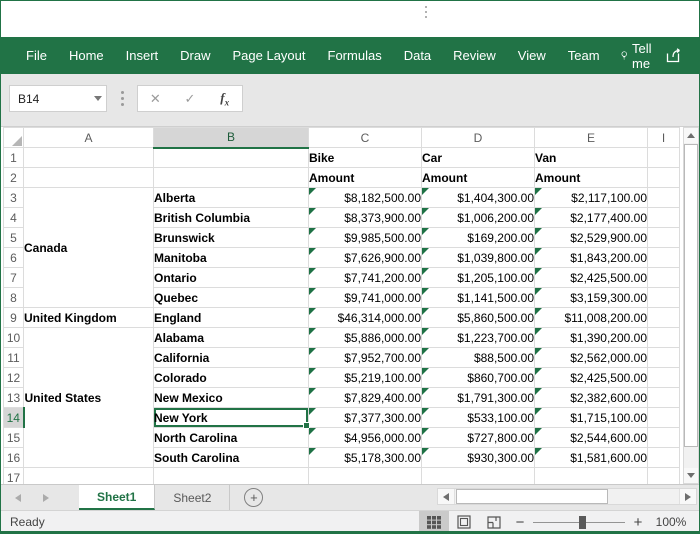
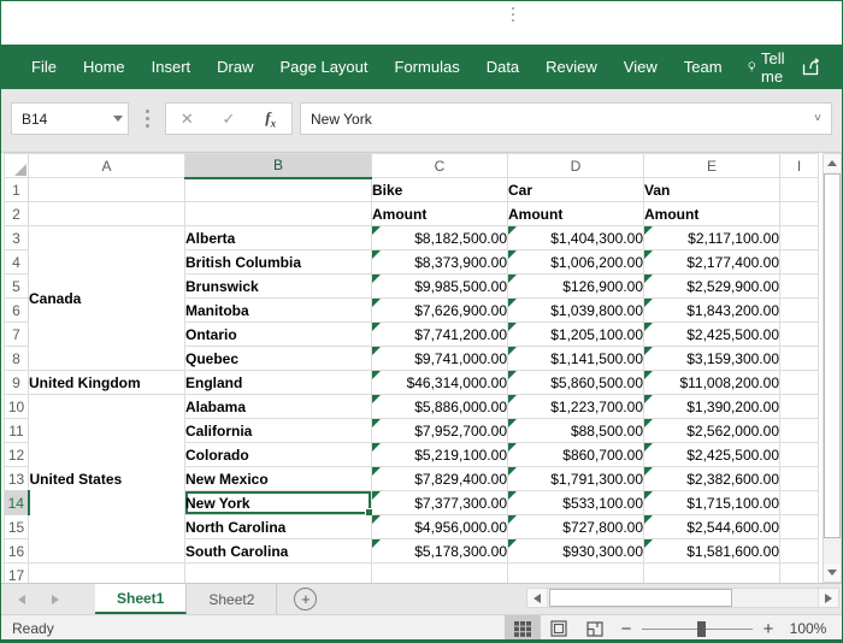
  File
  Home
  Insert
  Draw
  Page Layout
  Formulas
  Data
  Review
  View
  Team
  Tell me
  B14
  ✕
  ✓
  fx
+ New York
+ ˅
  	A	B	C	D	E	I
  1			Bike	Car	Van
  2			Amount	Amount	Amount
  3	Canada	Alberta	$8,182,500.00	$1,404,300.00	$2,117,100.00
  4	British Columbia	$8,373,900.00	$1,006,200.00	$2,177,400.00
- 5	Brunswick	$9,985,500.00	$169,200.00	$2,529,900.00
+ 5	Brunswick	$9,985,500.00	$126,900.00	$2,529,900.00
  6	Manitoba	$7,626,900.00	$1,039,800.00	$1,843,200.00
  7	Ontario	$7,741,200.00	$1,205,100.00	$2,425,500.00
  8	Quebec	$9,741,000.00	$1,141,500.00	$3,159,300.00
  9	United Kingdom	England	$46,314,000.00	$5,860,500.00	$11,008,200.00
  10	United States	Alabama	$5,886,000.00	$1,223,700.00	$1,390,200.00
  11	California	$7,952,700.00	$88,500.00	$2,562,000.00
  12	Colorado	$5,219,100.00	$860,700.00	$2,425,500.00
  13	New Mexico	$7,829,400.00	$1,791,300.00	$2,382,600.00
  14	New York	$7,377,300.00	$533,100.00	$1,715,100.00
  15	North Carolina	$4,956,000.00	$727,800.00	$2,544,600.00
  16	South Carolina	$5,178,300.00	$930,300.00	$1,581,600.00
  17
  Sheet1
  Sheet2
  +
  Ready
  −
  +
  100%
